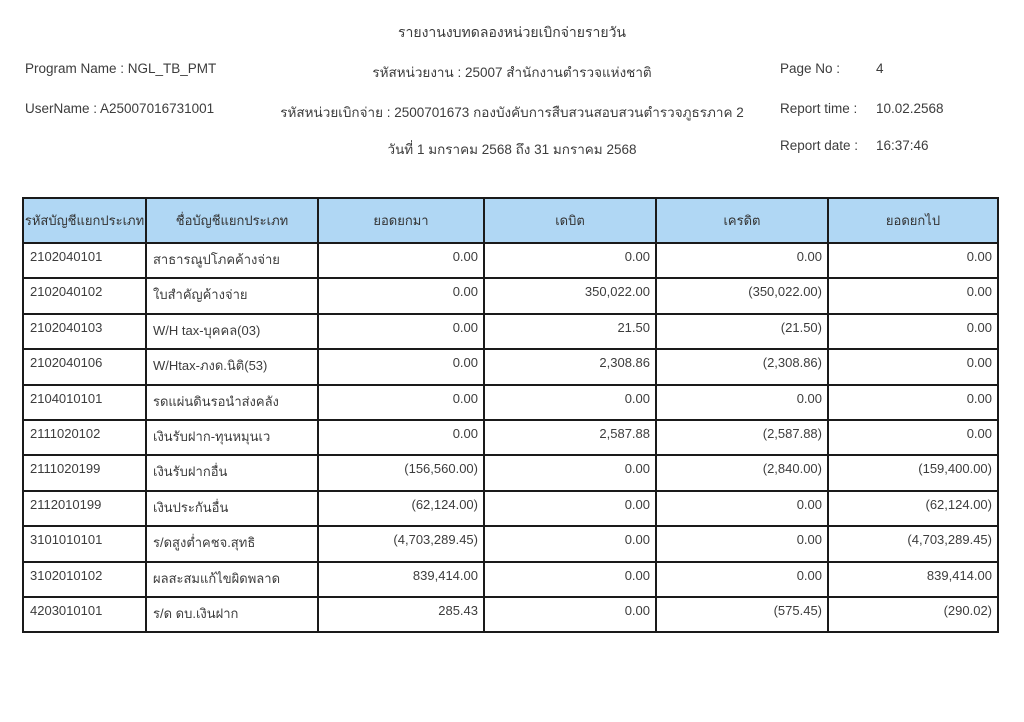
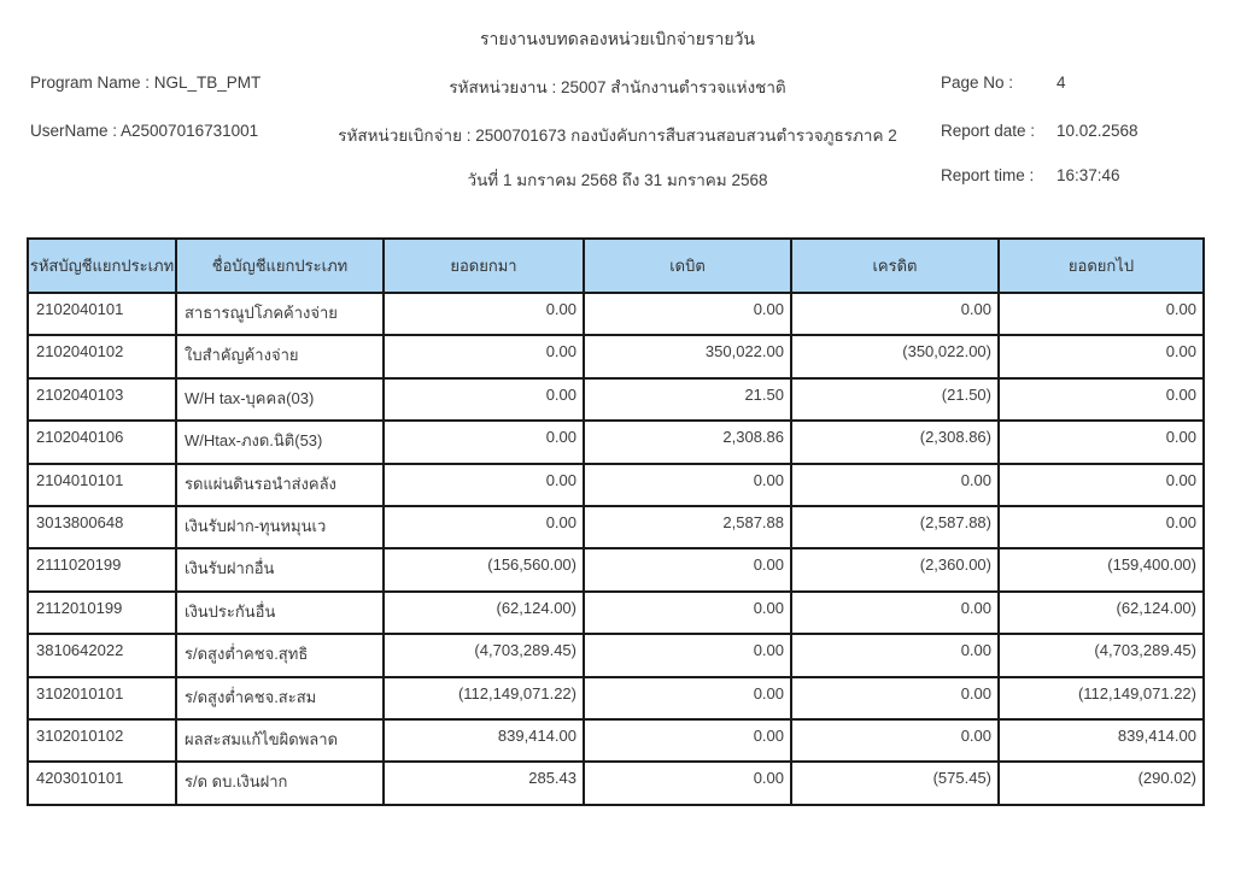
  รายงานงบทดลองหน่วยเบิกจ่ายรายวัน
  Program Name : NGL_TB_PMT
  รหัสหน่วยงาน : 25007 สำนักงานตำรวจแห่งชาติ
  Page No :
  4
  UserName : A25007016731001
  รหัสหน่วยเบิกจ่าย : 2500701673 กองบังคับการสืบสวนสอบสวนตำรวจภูธรภาค 2
- Report time :
+ Report date :
  10.02.2568
  วันที่ 1 มกราคม 2568 ถึง 31 มกราคม 2568
- Report date :
+ Report time :
  16:37:46
  รหัสบัญชีแยกประเภท	ชื่อบัญชีแยกประเภท	ยอดยกมา	เดบิต	เครดิต	ยอดยกไป
  2102040101	สาธารณูปโภคค้างจ่าย	0.00	0.00	0.00	0.00
  2102040102	ใบสำคัญค้างจ่าย	0.00	350,022.00	(350,022.00)	0.00
  2102040103	W/H tax-บุคคล(03)	0.00	21.50	(21.50)	0.00
  2102040106	W/Htax-ภงด.นิติ(53)	0.00	2,308.86	(2,308.86)	0.00
  2104010101	รดแผ่นดินรอนำส่งคลัง	0.00	0.00	0.00	0.00
- 2111020102	เงินรับฝาก-ทุนหมุนเว	0.00	2,587.88	(2,587.88)	0.00
+ 3013800648	เงินรับฝาก-ทุนหมุนเว	0.00	2,587.88	(2,587.88)	0.00
- 2111020199	เงินรับฝากอื่น	(156,560.00)	0.00	(2,840.00)	(159,400.00)
+ 2111020199	เงินรับฝากอื่น	(156,560.00)	0.00	(2,360.00)	(159,400.00)
  2112010199	เงินประกันอื่น	(62,124.00)	0.00	0.00	(62,124.00)
- 3101010101	ร/ดสูงต่ำคชจ.สุทธิ	(4,703,289.45)	0.00	0.00	(4,703,289.45)
+ 3810642022	ร/ดสูงต่ำคชจ.สุทธิ	(4,703,289.45)	0.00	0.00	(4,703,289.45)
+ 3102010101	ร/ดสูงต่ำคชจ.สะสม	(112,149,071.22)	0.00	0.00	(112,149,071.22)
  3102010102	ผลสะสมแก้ไขผิดพลาด	839,414.00	0.00	0.00	839,414.00
  4203010101	ร/ด ดบ.เงินฝาก	285.43	0.00	(575.45)	(290.02)
